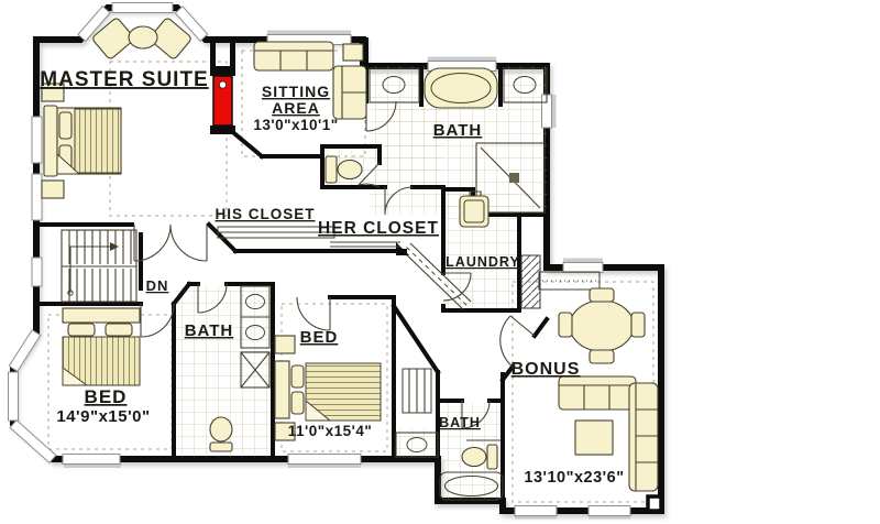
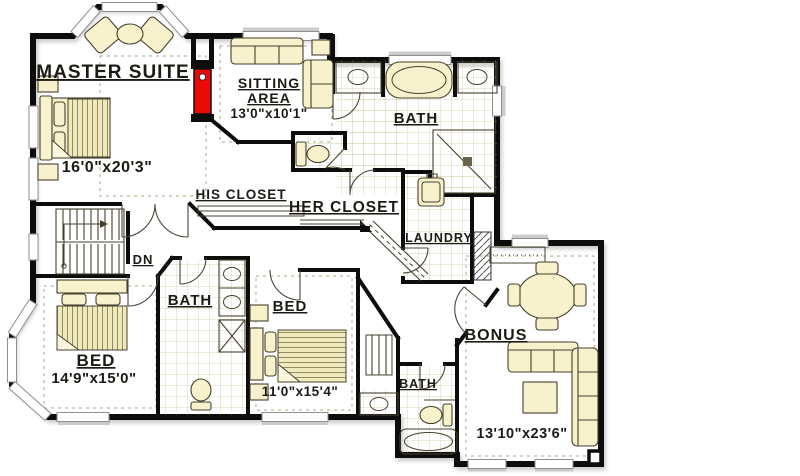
  MASTER SUITE
+ 16'0"x20'3"
  SITTING
  AREA
  13'0"x10'1"
  BATH
  HIS CLOSET
  HER CLOSET
  LAUNDRY
  DN
  BATH
  BED
  14'9"x15'0"
  BED
  11'0"x15'4"
  BATH
  BONUS
  13'10"x23'6"
